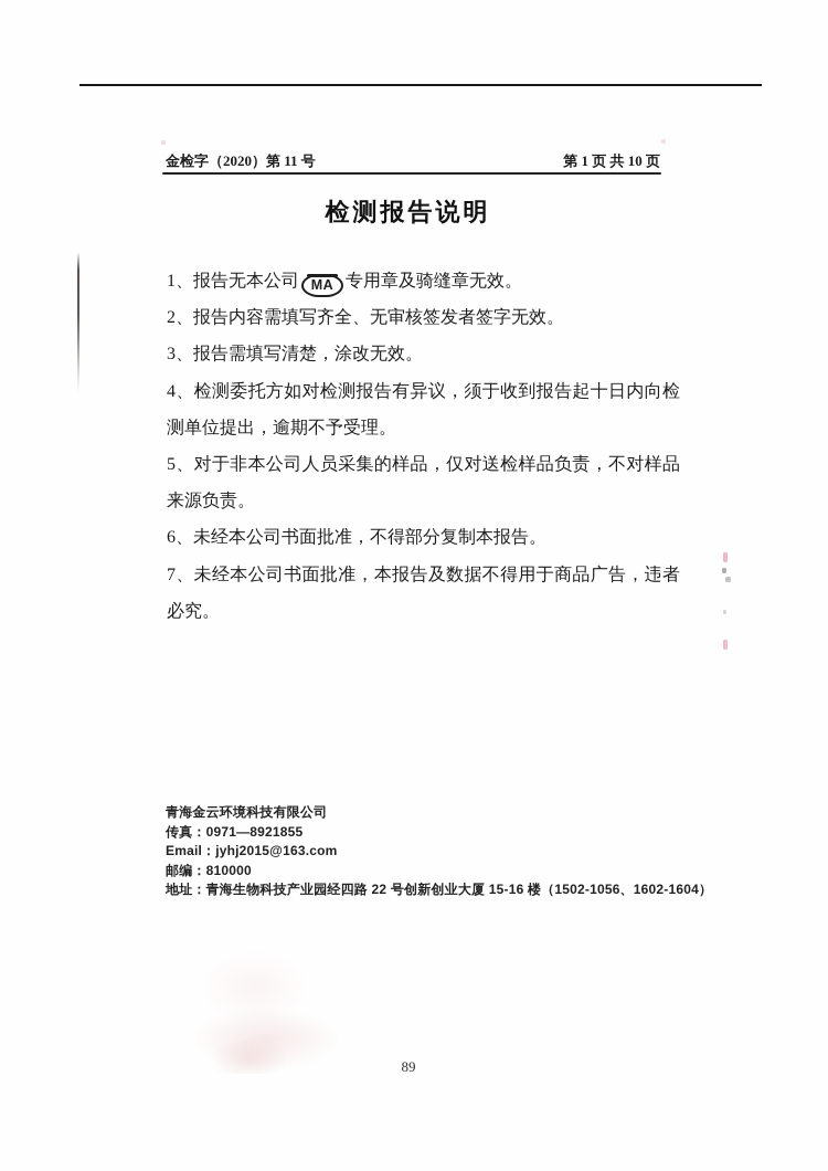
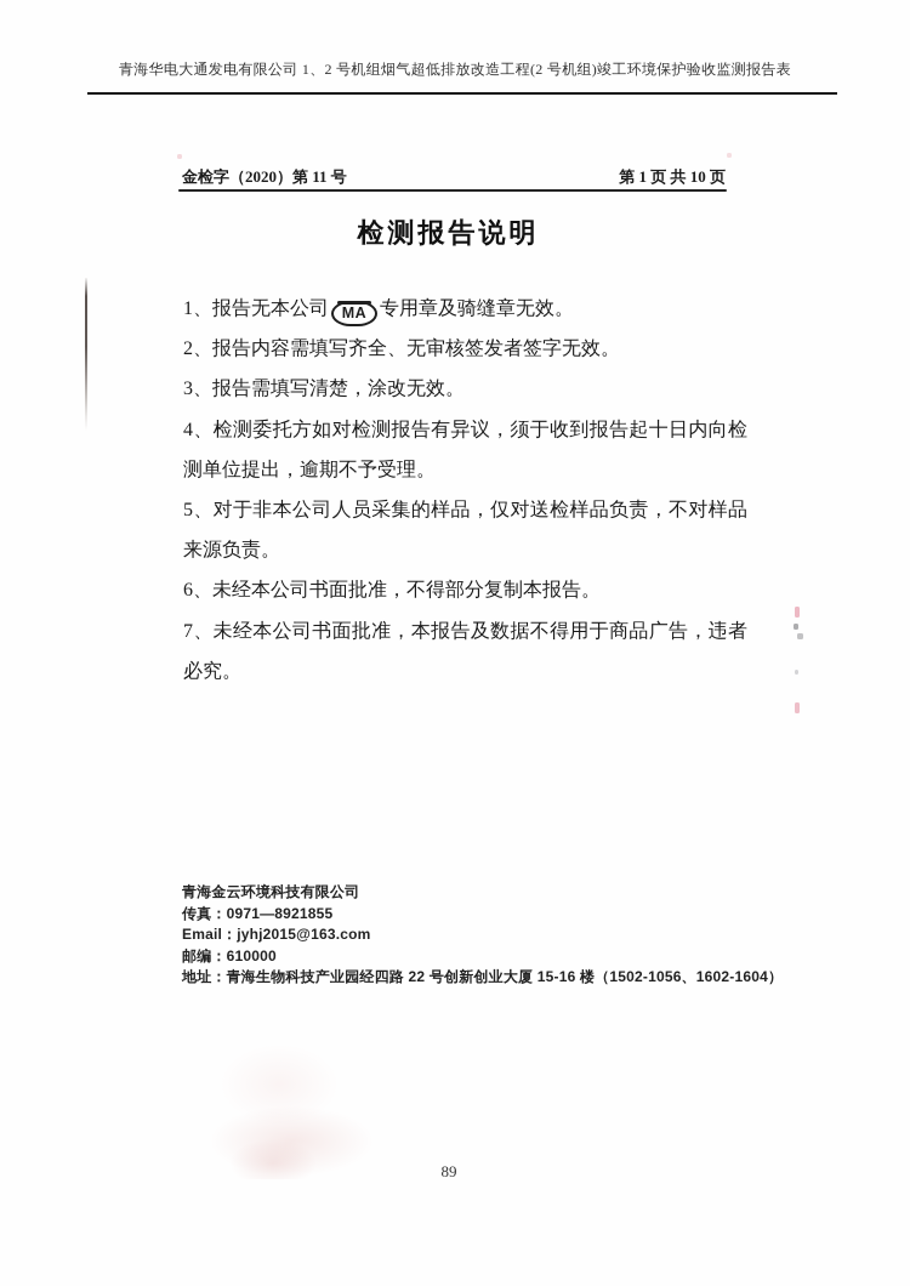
+ 青海华电大通发电有限公司 1、2 号机组烟气超低排放改造工程(2 号机组)竣工环境保护验收监测报告表
  金检字（2020）第 11 号
  第 1 页 共 10 页
  检测报告说明
  1、报告无本公司 MA 专用章及骑缝章无效。
  2、报告内容需填写齐全、无审核签发者签字无效。
  3、报告需填写清楚，涂改无效。
  4、检测委托方如对检测报告有异议，须于收到报告起十日内向检测单位提出，逾期不予受理。
  5、对于非本公司人员采集的样品，仅对送检样品负责，不对样品来源负责。
  6、未经本公司书面批准，不得部分复制本报告。
  7、未经本公司书面批准，本报告及数据不得用于商品广告，违者必究。
  青海金云环境科技有限公司
  传真：0971—8921855
  Email：jyhj2015@163.com
- 邮编：810000
+ 邮编：610000
  地址：青海生物科技产业园经四路 22 号创新创业大厦 15-16 楼（1502-1056、1602-1604）
